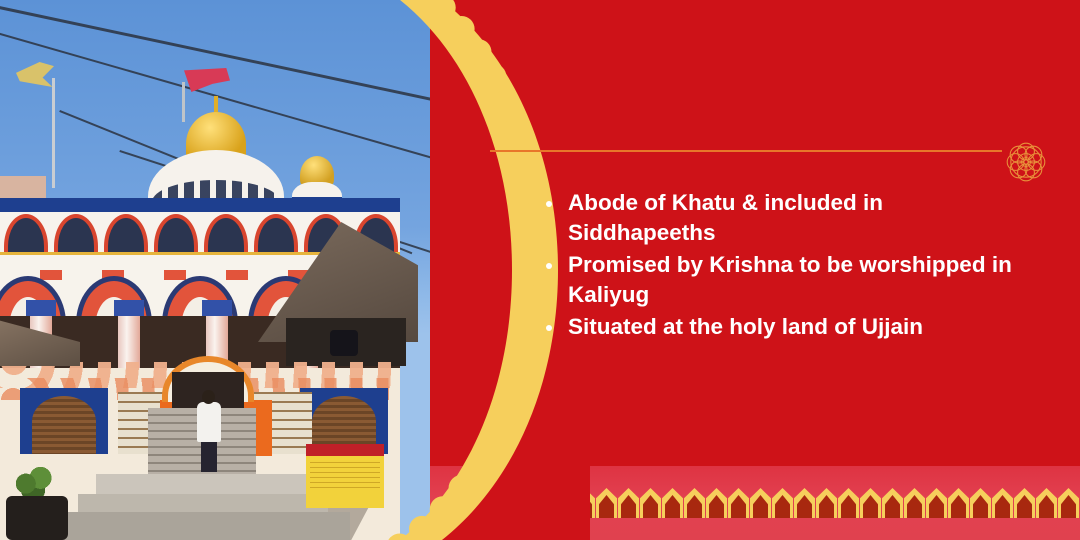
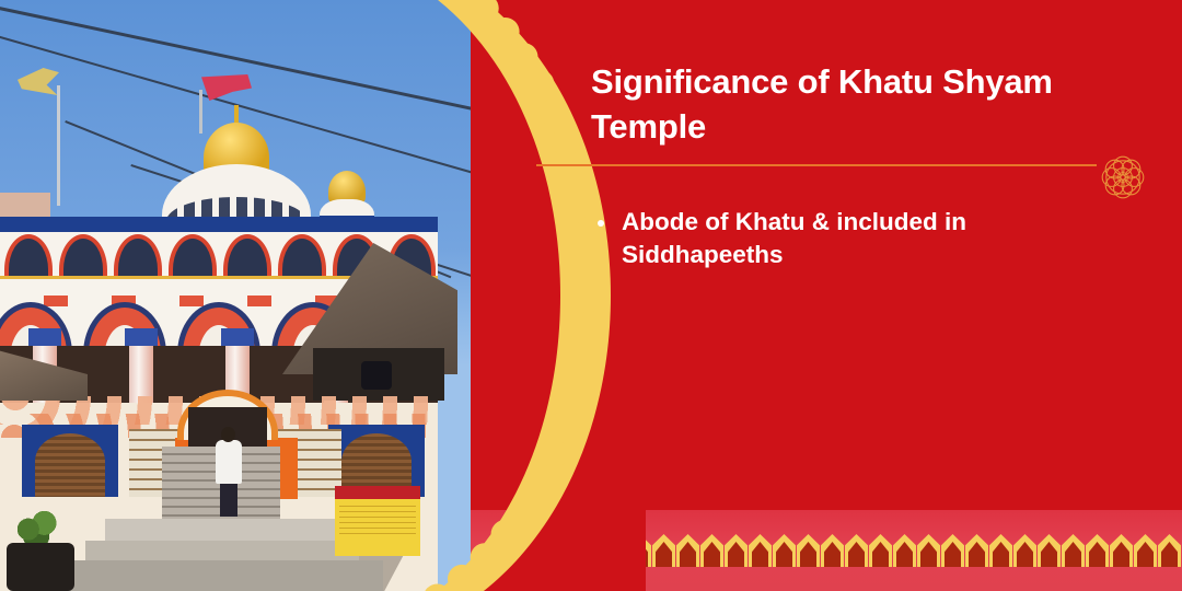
+ Significance of Khatu Shyam Temple
  Abode of Khatu & included in Siddhapeeths
- Promised by Krishna to be worshipped in Kaliyug
- Situated at the holy land of Ujjain
